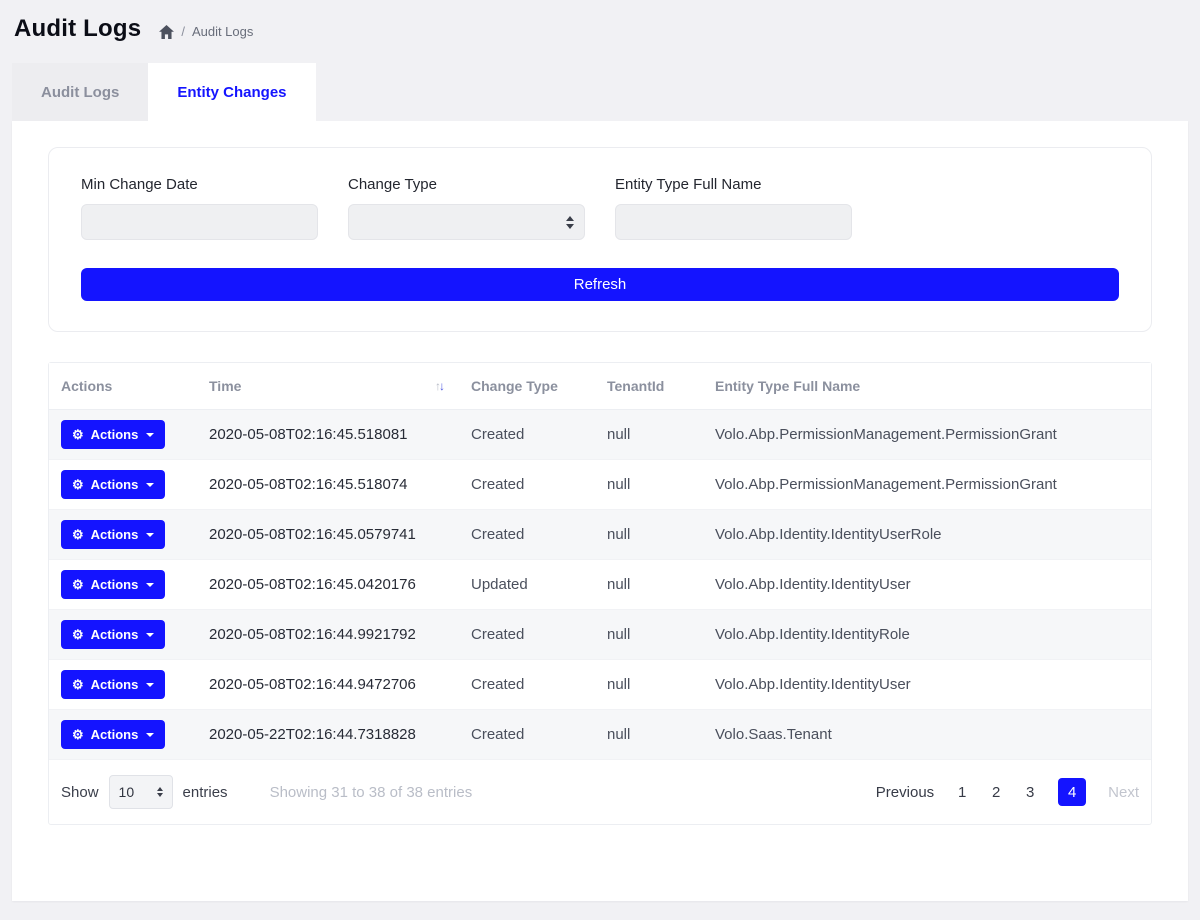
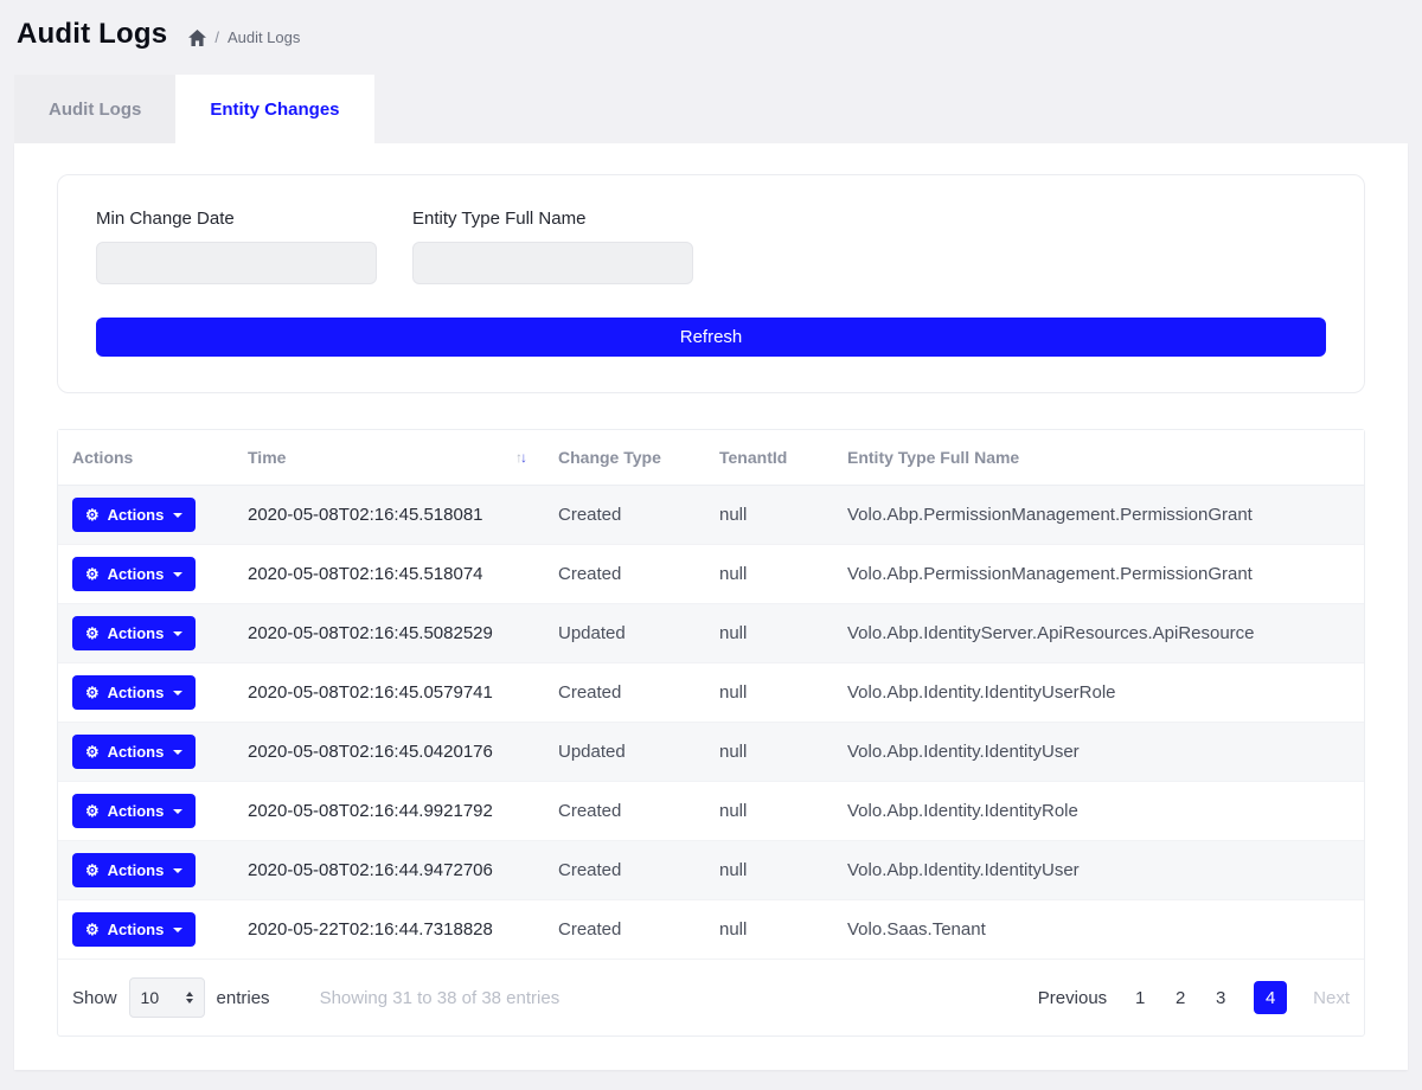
  Audit Logs
  /
  Audit Logs
  Audit Logs
  Entity Changes
  Min Change Date
- Change Type
  Entity Type Full Name
  Refresh
  Actions	Time ↑↓	Change Type	TenantId	Entity Type Full Name
  ⚙ Actions	2020-05-08T02:16:45.518081	Created	null	Volo.Abp.PermissionManagement.PermissionGrant
  ⚙ Actions	2020-05-08T02:16:45.518074	Created	null	Volo.Abp.PermissionManagement.PermissionGrant
+ ⚙ Actions	2020-05-08T02:16:45.5082529	Updated	null	Volo.Abp.IdentityServer.ApiResources.ApiResource
  ⚙ Actions	2020-05-08T02:16:45.0579741	Created	null	Volo.Abp.Identity.IdentityUserRole
  ⚙ Actions	2020-05-08T02:16:45.0420176	Updated	null	Volo.Abp.Identity.IdentityUser
  ⚙ Actions	2020-05-08T02:16:44.9921792	Created	null	Volo.Abp.Identity.IdentityRole
  ⚙ Actions	2020-05-08T02:16:44.9472706	Created	null	Volo.Abp.Identity.IdentityUser
  ⚙ Actions	2020-05-22T02:16:44.7318828	Created	null	Volo.Saas.Tenant
  Show
  10
  entries
  Showing 31 to 38 of 38 entries
  Previous
  1
  2
  3
  4
  Next
